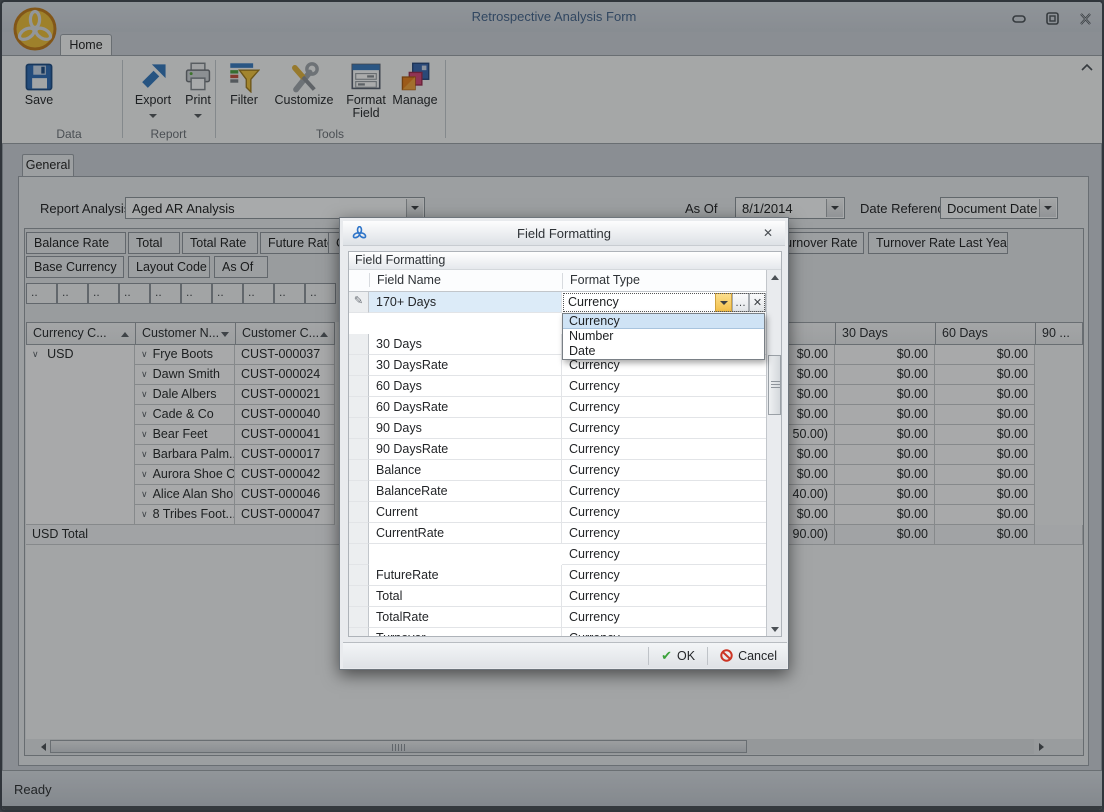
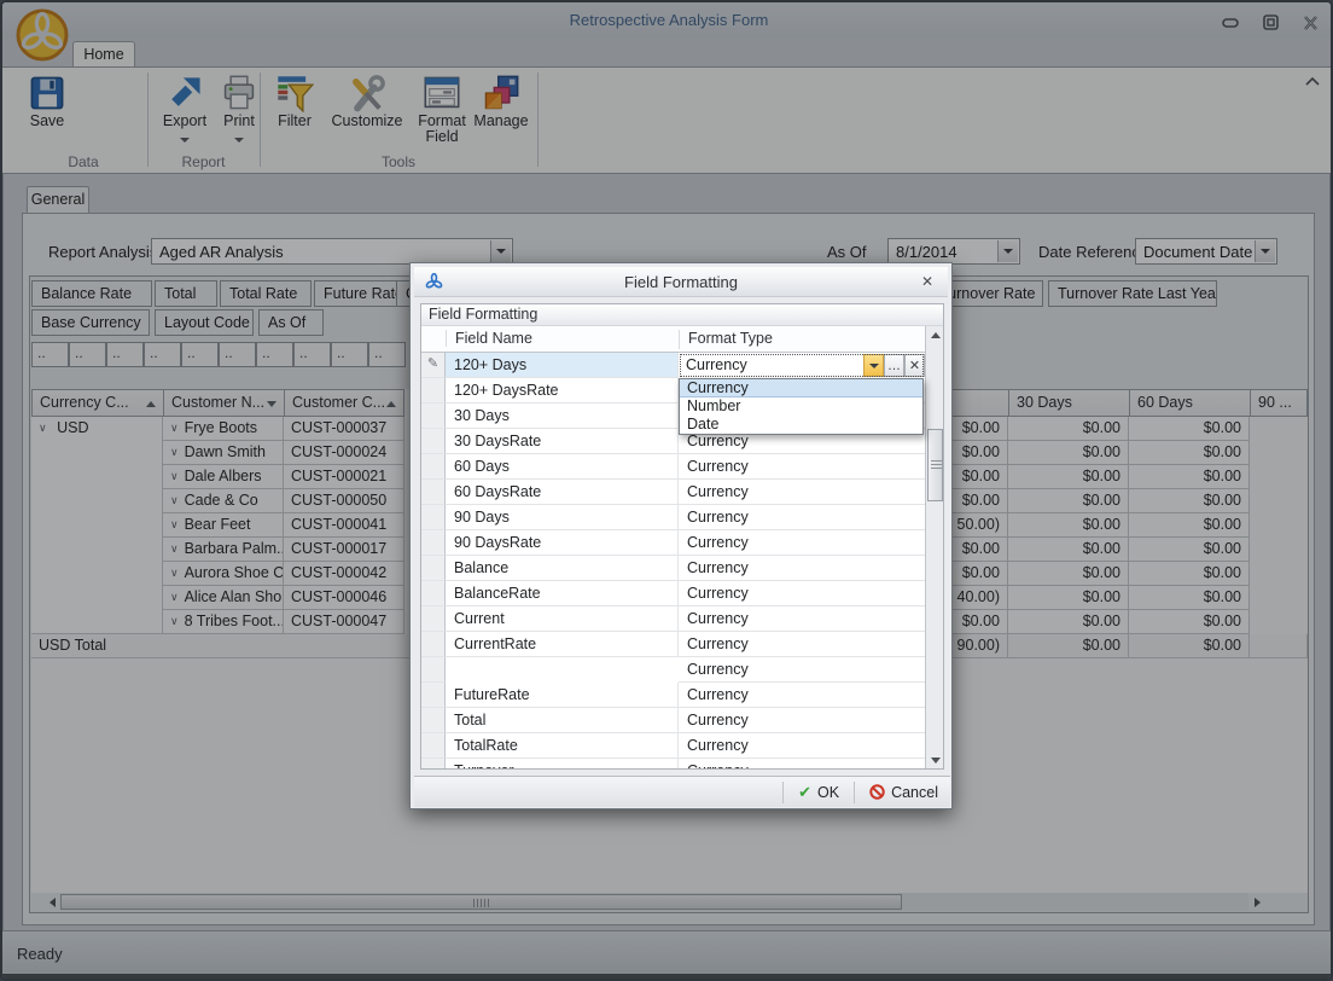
  Retrospective Analysis Form
  Home
  Save
  Data
  Export
  Print
  Report
  Filter
  Customize
  Format Field
  Manage
  Tools
  General
  Report Analysi
  Aged AR Analysis
  As Of
  8/1/2014
  Date Referen
  Document Date
  Balance Rate
  Total
  Total Rate
  Future Rat
  rnover Rate
  Turnover Rate Last Yea
  Base Currency
  Layout Code
  As Of
  ..
  ..
  ..
  ..
  ..
  ..
  ..
  ..
  ..
  ..
  Currency C...
  Customer N...
  Customer C...
  30 Days
  60 Days
  90 ...
  ∨ USD
  ∨ Frye Boots
  CUST-000037
  ∨ Dawn Smith
  CUST-000024
  ∨ Dale Albers
  CUST-000021
  ∨ Cade & Co
- CUST-000040
+ CUST-000050
  ∨ Bear Feet
  CUST-000041
  ∨ Barbara Palm.
  CUST-000017
  ∨ Aurora Shoe C
  CUST-000042
  ∨ Alice Alan Sho
  CUST-000046
  ∨ 8 Tribes Foot..
  CUST-000047
  $0.00
  $0.00
  $0.00
  $0.00
  $0.00
  $0.00
  $0.00
  $0.00
  $0.00
  $0.00
  $0.00
  $0.00
  50.00)
  $0.00
  $0.00
  $0.00
  $0.00
  $0.00
  $0.00
  $0.00
  $0.00
  40.00)
  $0.00
  $0.00
  $0.00
  $0.00
  $0.00
  USD Total
  90.00)
  $0.00
  $0.00
  Ready
  Field Formatting
  ✕
  Field Formatting
  Field Name
  Format Type
  ✎
- 170+ Days
+ 120+ Days
  Currency
  …
  ✕
+ 120+ DaysRate
  30 Days
  30 DaysRate
  Currency
  60 Days
  Currency
  60 DaysRate
  Currency
  90 Days
  Currency
  90 DaysRate
  Currency
  Balance
  Currency
  BalanceRate
  Currency
  Current
  Currency
  CurrentRate
  Currency
  Currency
  FutureRate
  Currency
  Total
  Currency
  TotalRate
  Currency
  Currency
  Number
  Date
  ✔
  OK
  Cancel
